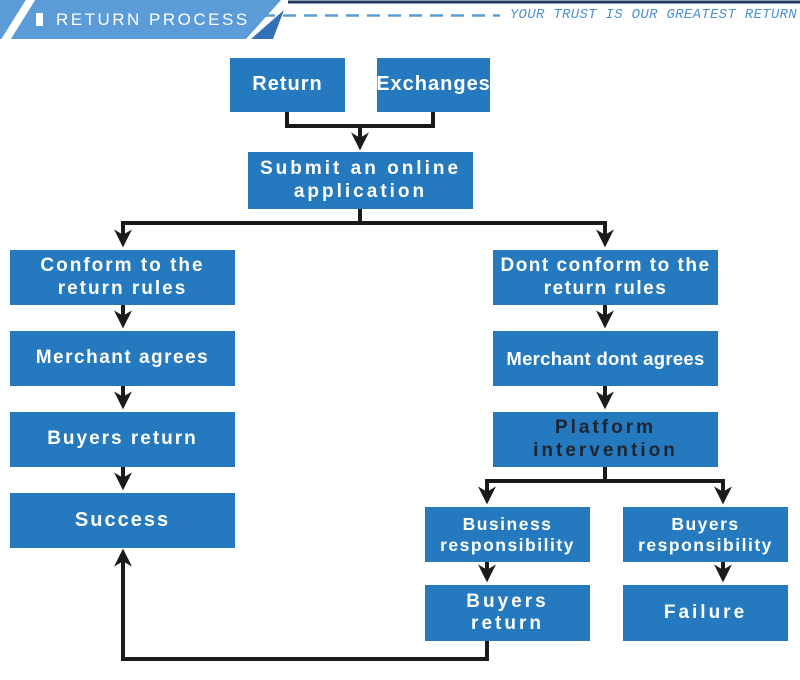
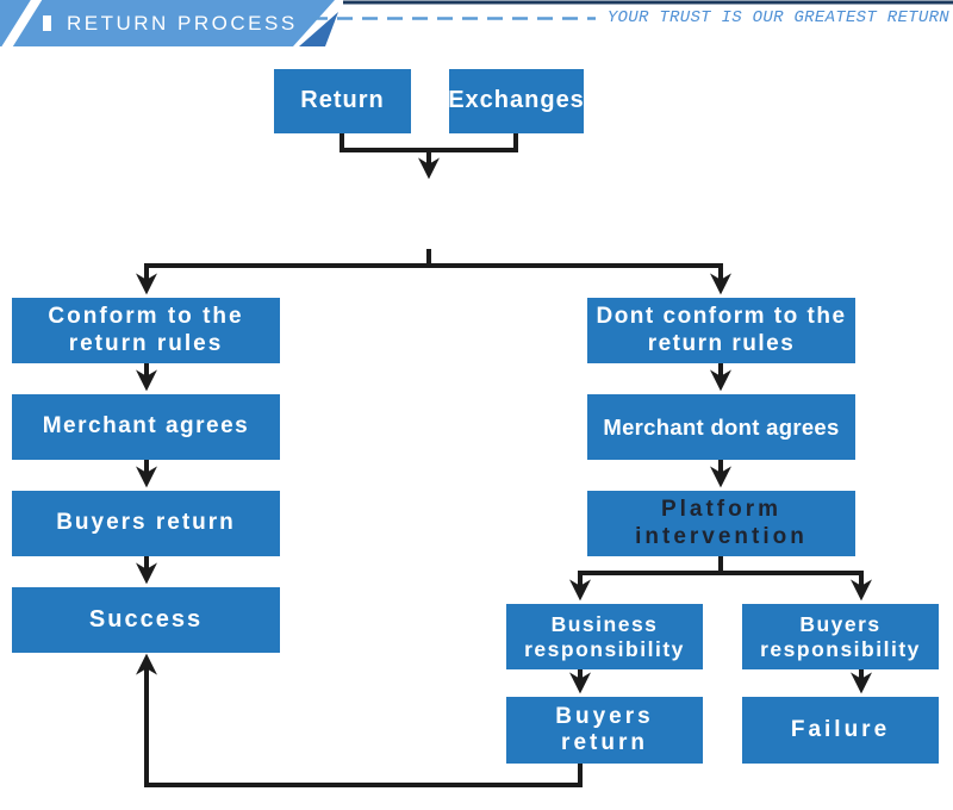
  RETURN PROCESS
  YOUR TRUST IS OUR GREATEST RETURN
  Return
  Exchanges
- Submit an online application
  Conform to the return rules
  Merchant agrees
  Buyers return
  Success
  Dont conform to the return rules
  Merchant dont agrees
  Platform intervention
  Business responsibility
  Buyers responsibility
  Buyers return
  Failure
